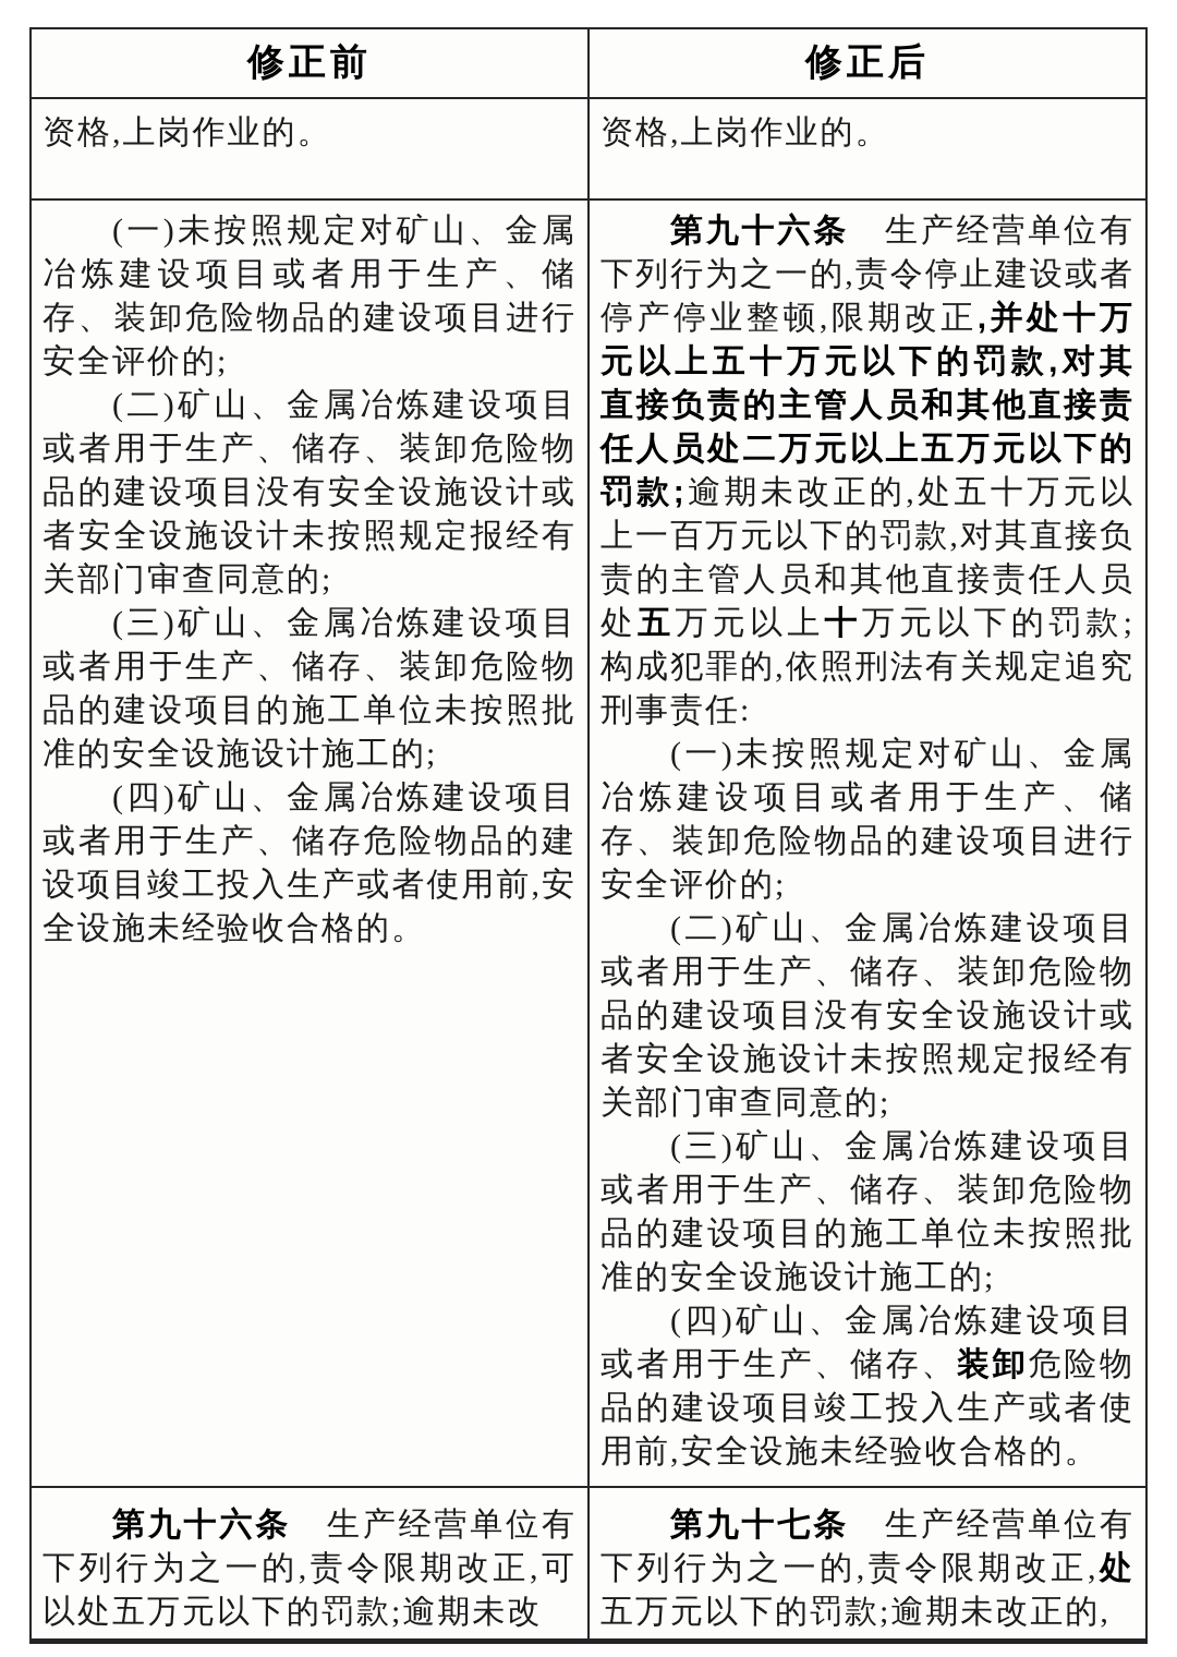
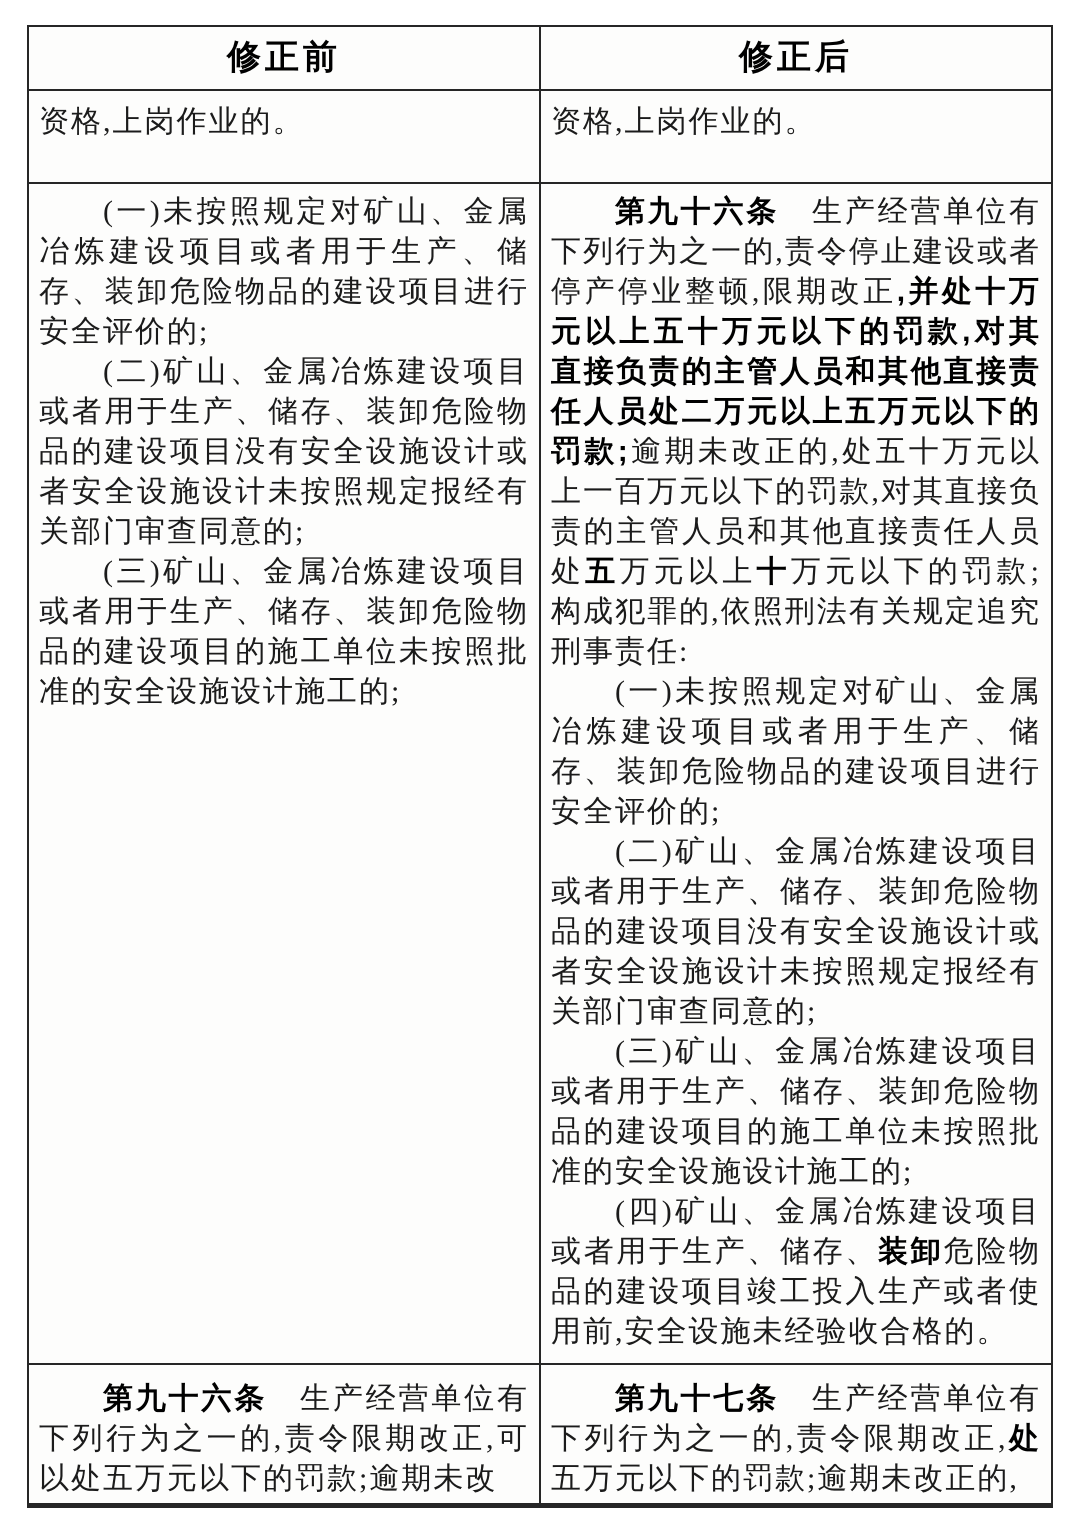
  修正前
  修正后
  资格,上岗作业的。
  资格,上岗作业的。
  (一)未按照规定对矿山、金属冶炼建设项目或者用于生产、储存、装卸危险物品的建设项目进行安全评价的;
  (二)矿山、金属冶炼建设项目或者用于生产、储存、装卸危险物品的建设项目没有安全设施设计或者安全设施设计未按照规定报经有关部门审查同意的;
  (三)矿山、金属冶炼建设项目或者用于生产、储存、装卸危险物品的建设项目的施工单位未按照批准的安全设施设计施工的;
- (四)矿山、金属冶炼建设项目或者用于生产、储存危险物品的建设项目竣工投入生产或者使用前,安全设施未经验收合格的。
  第九十六条 生产经营单位有下列行为之一的,责令停止建设或者停产停业整顿,限期改正,并处十万元以上五十万元以下的罚款,对其直接负责的主管人员和其他直接责任人员处二万元以上五万元以下的罚款;逾期未改正的,处五十万元以上一百万元以下的罚款,对其直接负责的主管人员和其他直接责任人员处五万元以上十万元以下的罚款;构成犯罪的,依照刑法有关规定追究刑事责任:
  (一)未按照规定对矿山、金属冶炼建设项目或者用于生产、储存、装卸危险物品的建设项目进行安全评价的;
  (二)矿山、金属冶炼建设项目或者用于生产、储存、装卸危险物品的建设项目没有安全设施设计或者安全设施设计未按照规定报经有关部门审查同意的;
  (三)矿山、金属冶炼建设项目或者用于生产、储存、装卸危险物品的建设项目的施工单位未按照批准的安全设施设计施工的;
  (四)矿山、金属冶炼建设项目或者用于生产、储存、装卸危险物品的建设项目竣工投入生产或者使用前,安全设施未经验收合格的。
  第九十六条 生产经营单位有下列行为之一的,责令限期改正,可以处五万元以下的罚款;逾期未改
  第九十七条 生产经营单位有下列行为之一的,责令限期改正,处五万元以下的罚款;逾期未改正的,
